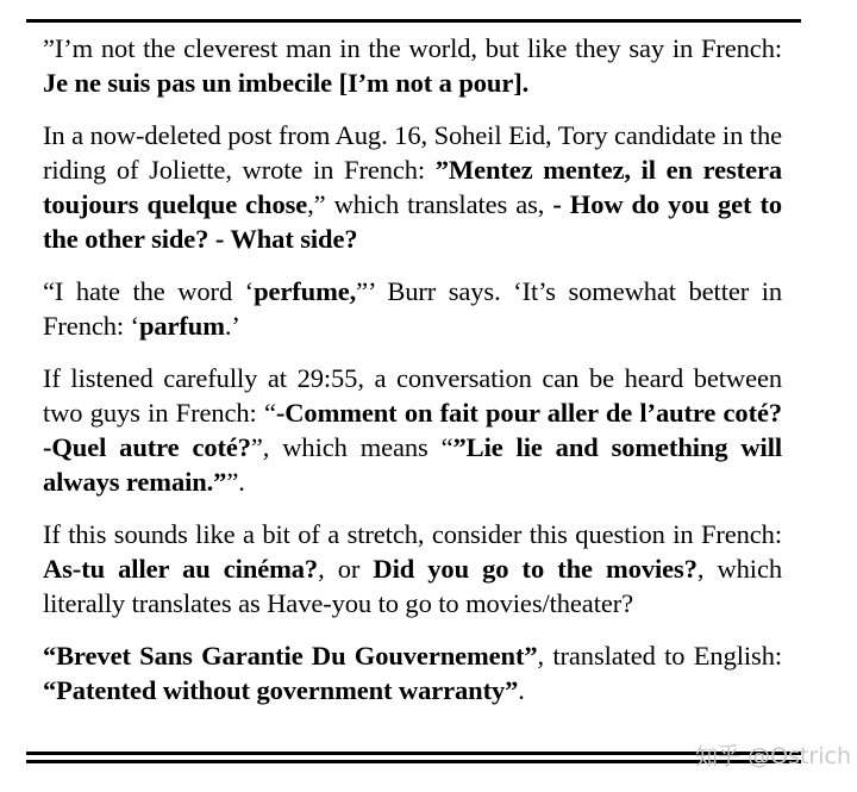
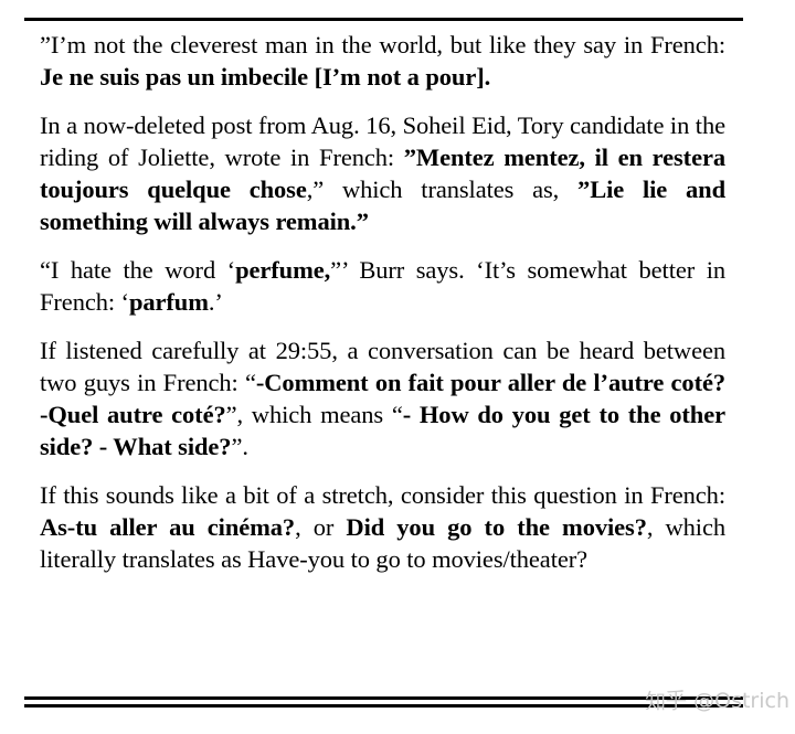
  ”I’m not the cleverest man in the world, but like they say in French: Je ne suis pas un imbecile [I’m not a pour].
- In a now-deleted post from Aug. 16, Soheil Eid, Tory candidate in the riding of Joliette, wrote in French: ”Mentez mentez, il en restera toujours quelque chose,” which translates as, - How do you get to the other side? - What side?
+ In a now-deleted post from Aug. 16, Soheil Eid, Tory candidate in the riding of Joliette, wrote in French: ”Mentez mentez, il en restera toujours quelque chose,” which translates as, ”Lie lie and something will always remain.”
  “I hate the word ‘perfume,”’ Burr says. ‘It’s somewhat better in French: ‘parfum.’
- If listened carefully at 29:55, a conversation can be heard between two guys in French: “-Comment on fait pour aller de l’autre coté? -Quel autre coté?”, which means “”Lie lie and something will always remain.””.
+ If listened carefully at 29:55, a conversation can be heard between two guys in French: “-Comment on fait pour aller de l’autre coté? -Quel autre coté?”, which means “- How do you get to the other side? - What side?”.
  If this sounds like a bit of a stretch, consider this ques­tion in French: As-tu aller au cinéma?, or Did you go to the movies?, which literally translates as Have-you to go to movies/theater?
- “Brevet Sans Garantie Du Gouvernement”, translated to English: “Patented without government warranty”.
  知乎 @Ostrich
